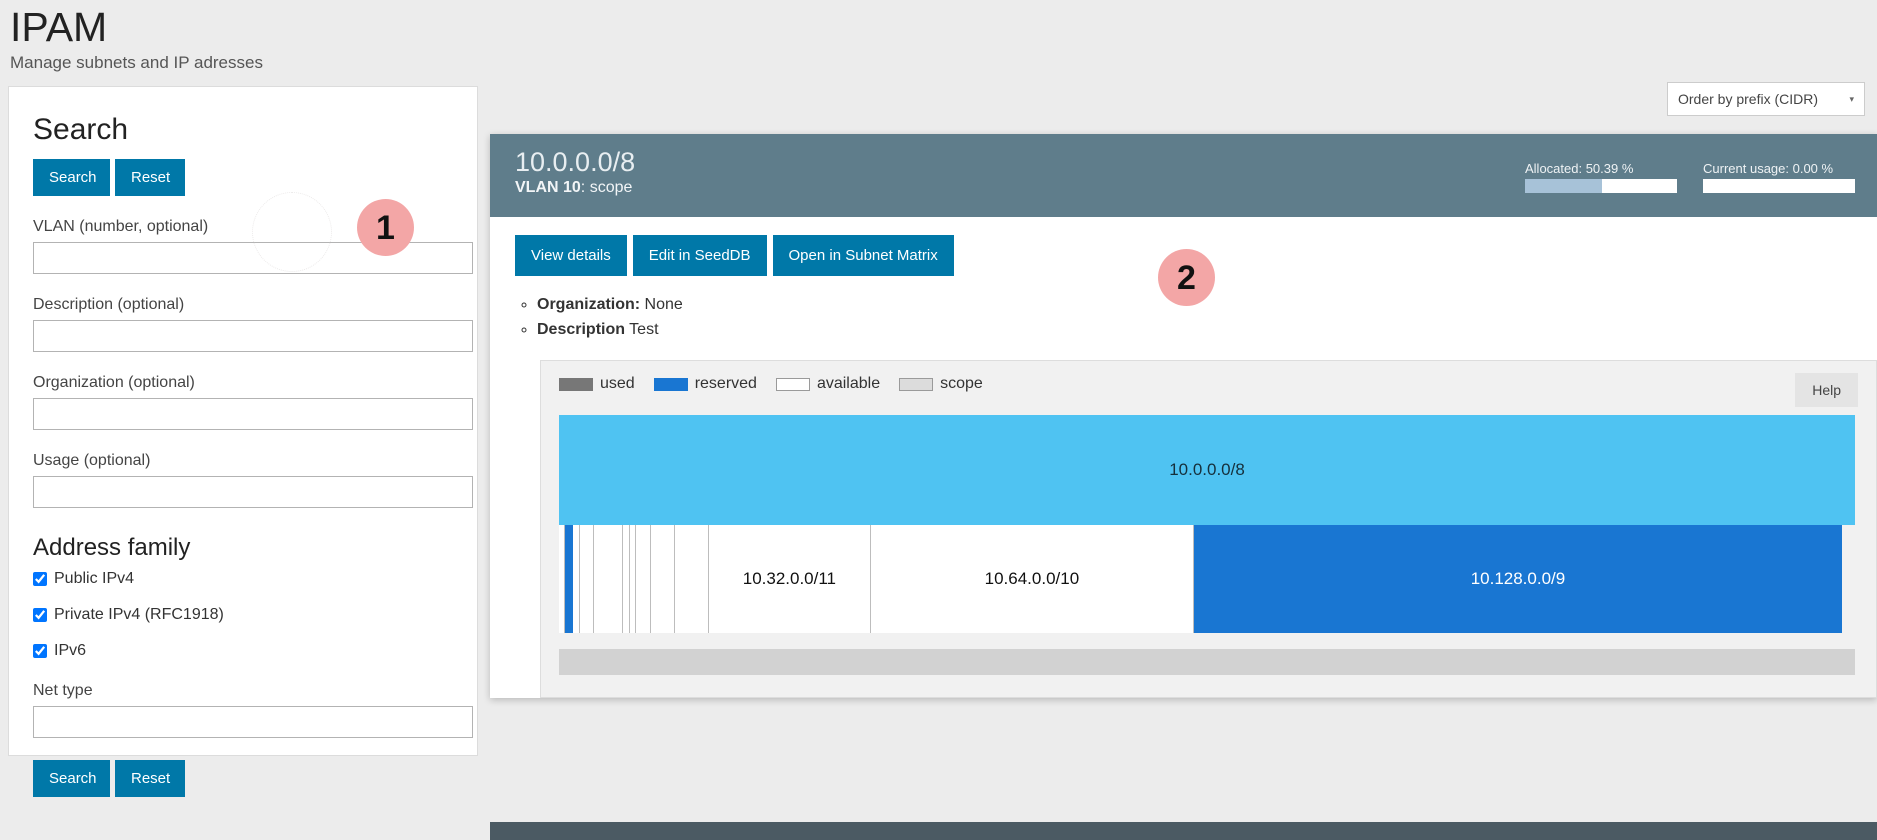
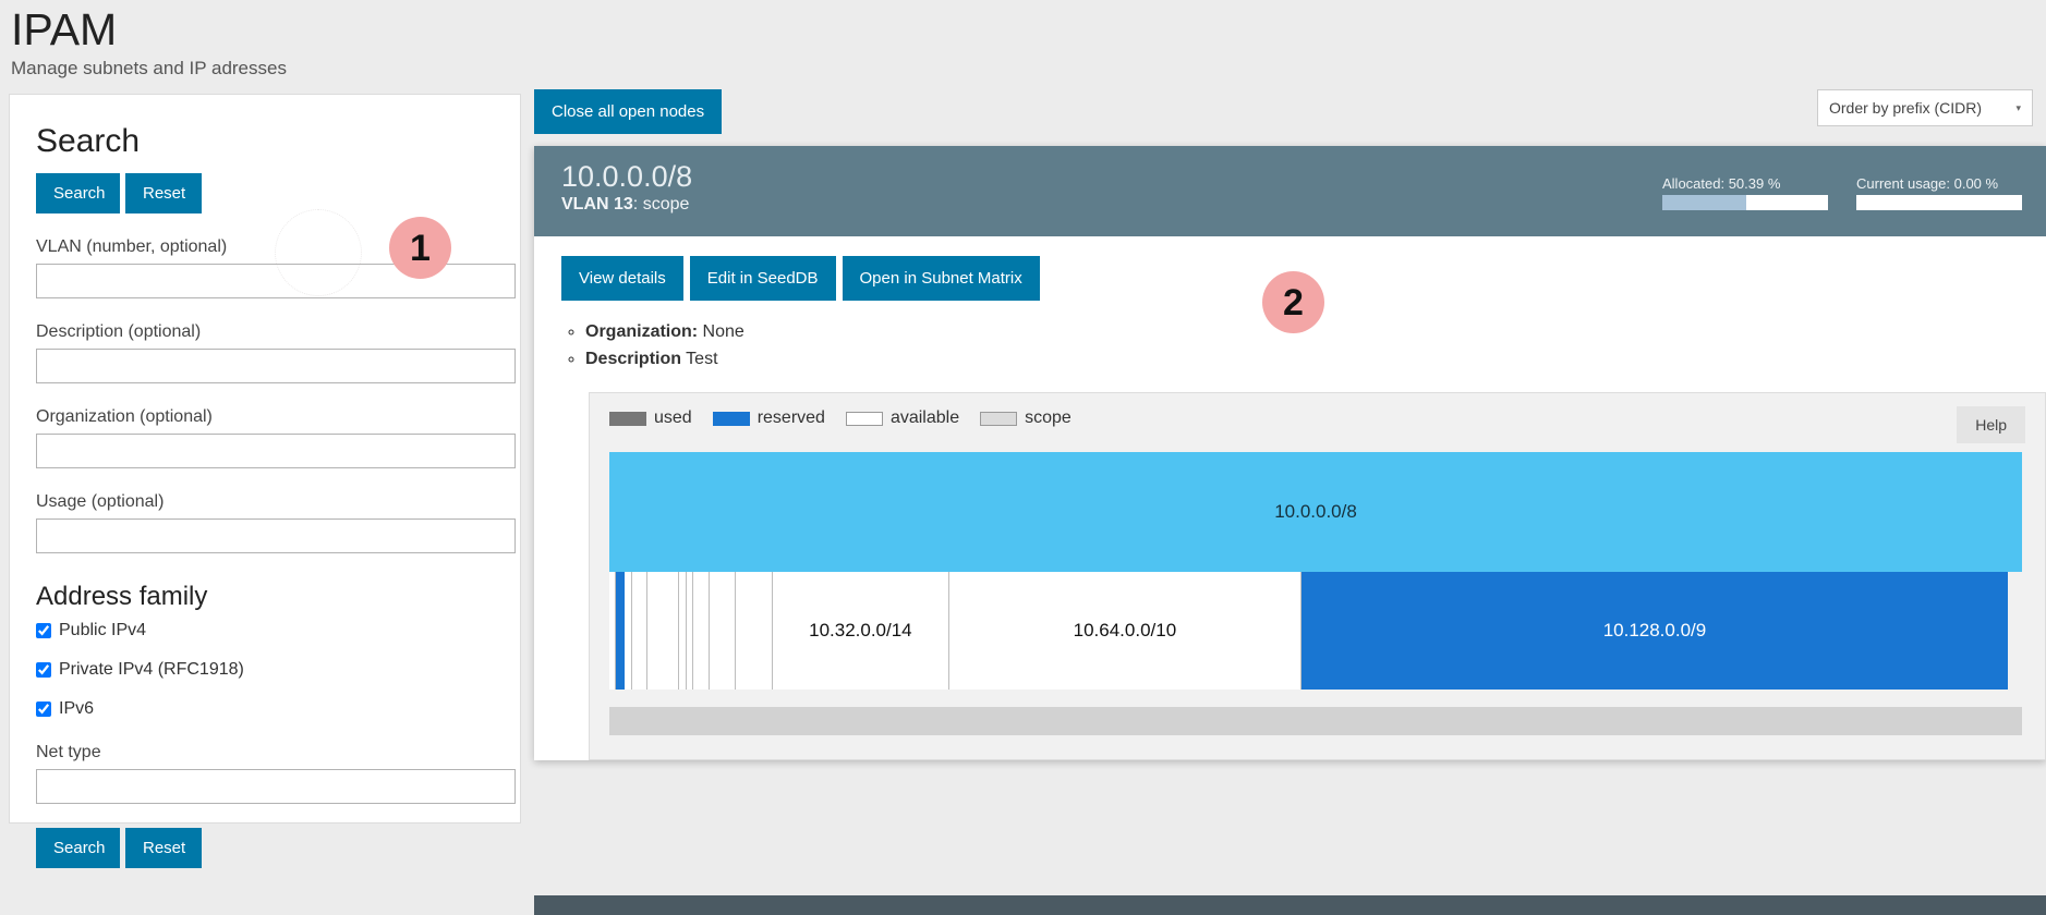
  IPAM
  Manage subnets and IP adresses
  1
  Search
  Search Reset
  VLAN (number, optional)
  Description (optional)
  Organization (optional)
  Usage (optional)
  Address family
  Public IPv4
  Private IPv4 (RFC1918)
  IPv6
  Net type
  Search Reset
+ Close all open nodes
  Order by prefix (CIDR)
  ▾
  2
  10.0.0.0/8
- VLAN 10: scope
+ VLAN 13: scope
  Allocated: 50.39 %
  Current usage: 0.00 %
  View details
  Edit in SeedDB
  Open in Subnet Matrix
  Organization: None
  Description Test
  used
  reserved
  available
  scope
  Help
  10.0.0.0/8
- 10.32.0.0/11
+ 10.32.0.0/14
  10.64.0.0/10
  10.128.0.0/9
